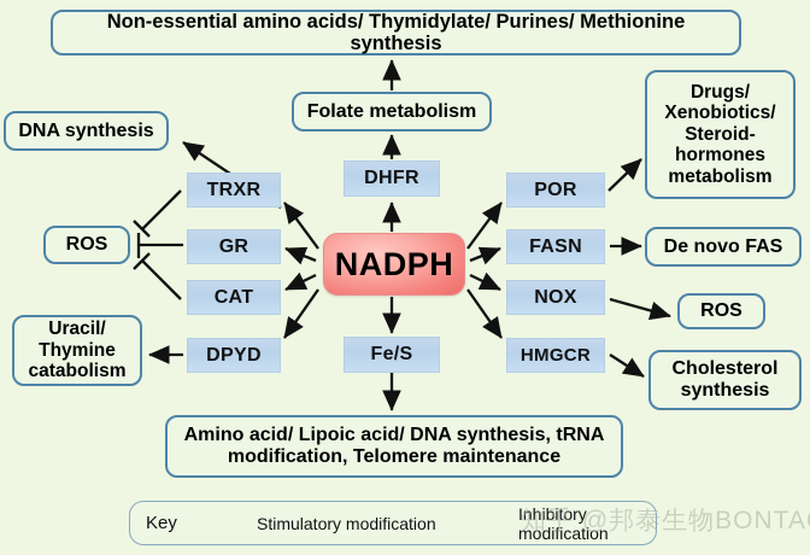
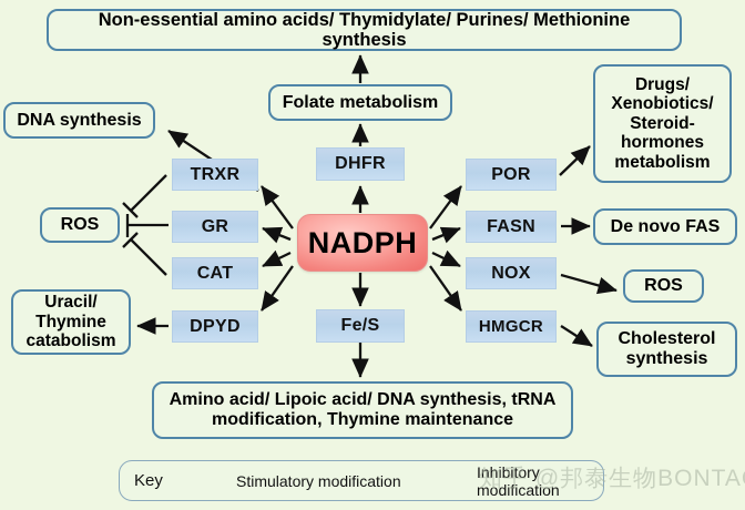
  Non-essential amino acids/ Thymidylate/ Purines/ Methionine synthesis
  Folate metabolism
  DHFR
  Fe/S
- Amino acid/ Lipoic acid/ DNA synthesis, tRNA modification, Telomere maintenance
+ Amino acid/ Lipoic acid/ DNA synthesis, tRNA modification, Thymine maintenance
  NADPH
  TRXR
  GR
  CAT
  DPYD
  POR
  FASN
  NOX
  HMGCR
  DNA synthesis
  ROS
  Uracil/ Thymine catabolism
  Drugs/ Xenobiotics/ Steroid- hormones metabolism
  De novo FAS
  ROS
  Cholesterol synthesis
  Key
  Stimulatory modification
  Inhibitory modification
  知乎 @邦泰生物BONTA
